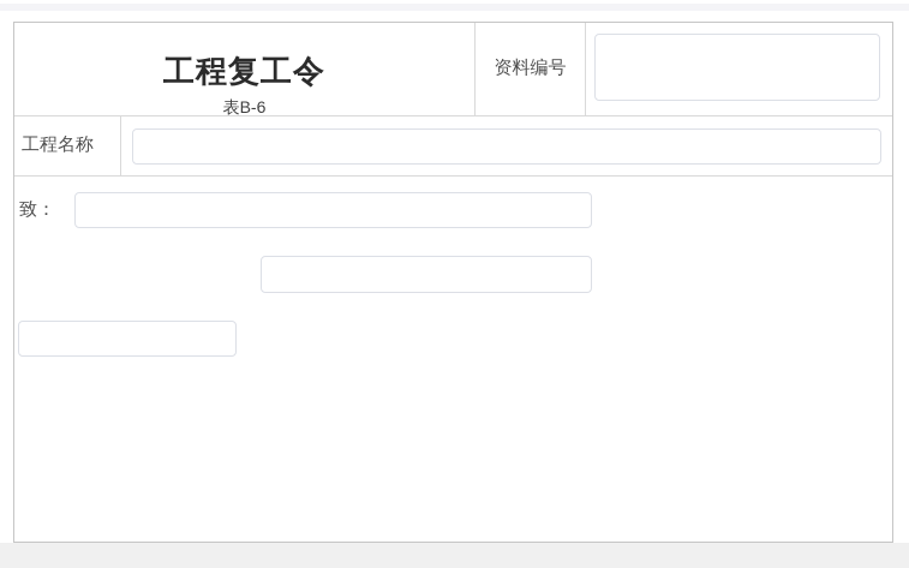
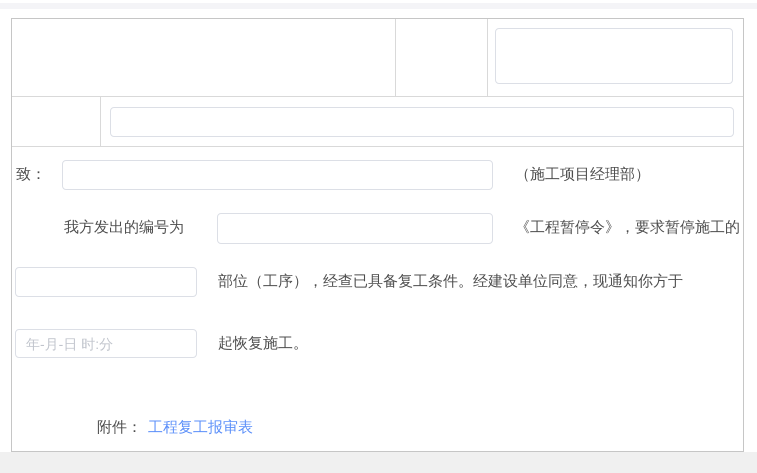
- 工程复工令
- 表B-6
- 资料编号
- 工程名称
  致：
+ （施工项目经理部）
+ 我方发出的编号为
+ 《工程暂停令》，要求暂停施工的
+ 部位（工序），经查已具备复工条件。经建设单位同意，现通知你方于
+ 年-月-日 时:分
+ 起恢复施工。
+ 附件： 工程复工报审表
